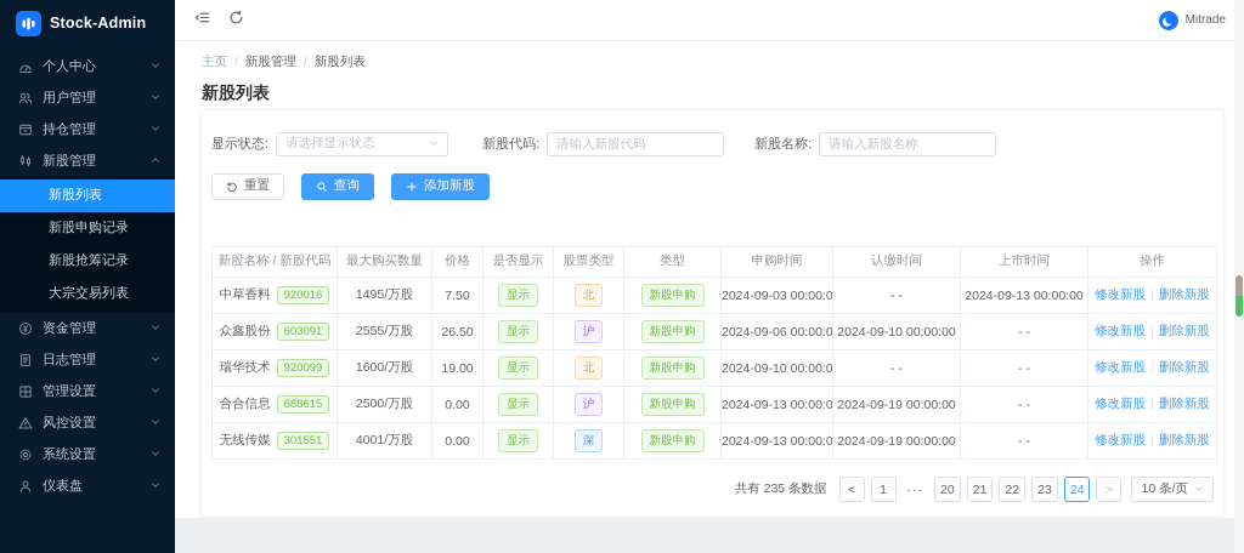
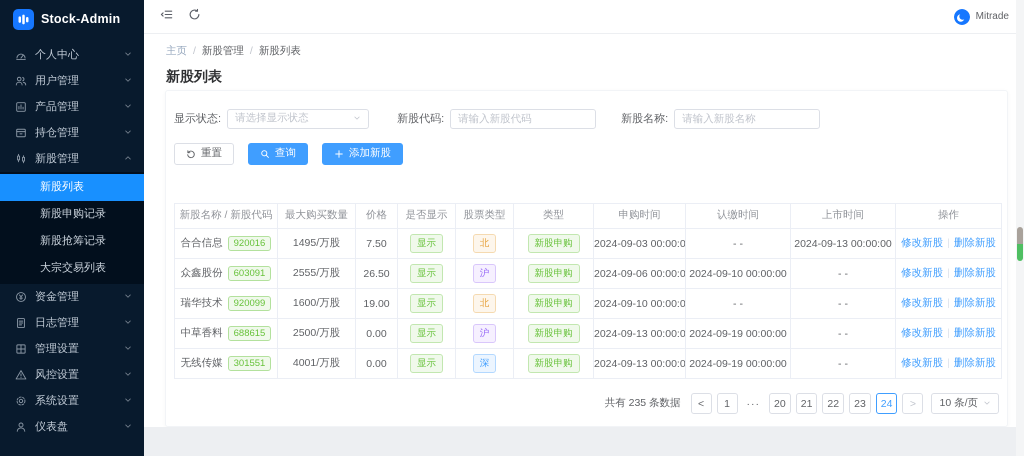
  Stock-Admin
  个人中心
  用户管理
+ 产品管理
  持仓管理
  新股管理
  新股列表
  新股申购记录
  新股抢筹记录
  大宗交易列表
  资金管理
  日志管理
  管理设置
  风控设置
  系统设置
  仪表盘
  Mitrade
  主页
  /
  新股管理
  /
  新股列表
  新股列表
  显示状态:
  请选择显示状态
  新股代码:
  请输入新股代码
  新股名称:
  请输入新股名称
  重置
  查询
  添加新股
  新股名称 / 新股代码	最大购买数量	价格	是否显示	股票类型	类型	申购时间	认缴时间	上市时间	操作
- 中草香料 920016	1495/万股	7.50	显示	北	新股申购	2024-09-03 00:00:0	- -	2024-09-13 00:00:00	修改新股 | 删除新股
+ 合合信息 920016	1495/万股	7.50	显示	北	新股申购	2024-09-03 00:00:0	- -	2024-09-13 00:00:00	修改新股 | 删除新股
  众鑫股份 603091	2555/万股	26.50	显示	沪	新股申购	2024-09-06 00:00:0	2024-09-10 00:00:00	- -	修改新股 | 删除新股
  瑞华技术 920099	1600/万股	19.00	显示	北	新股申购	2024-09-10 00:00:0	- -	- -	修改新股 | 删除新股
- 合合信息 688615	2500/万股	0.00	显示	沪	新股申购	2024-09-13 00:00:0	2024-09-19 00:00:00	- -	修改新股 | 删除新股
+ 中草香料 688615	2500/万股	0.00	显示	沪	新股申购	2024-09-13 00:00:0	2024-09-19 00:00:00	- -	修改新股 | 删除新股
  无线传媒 301551	4001/万股	0.00	显示	深	新股申购	2024-09-13 00:00:0	2024-09-19 00:00:00	- -	修改新股 | 删除新股
  共有 235 条数据
  <
  1
  ···
  20
  21
  22
  23
  24
  >
  10 条/页
